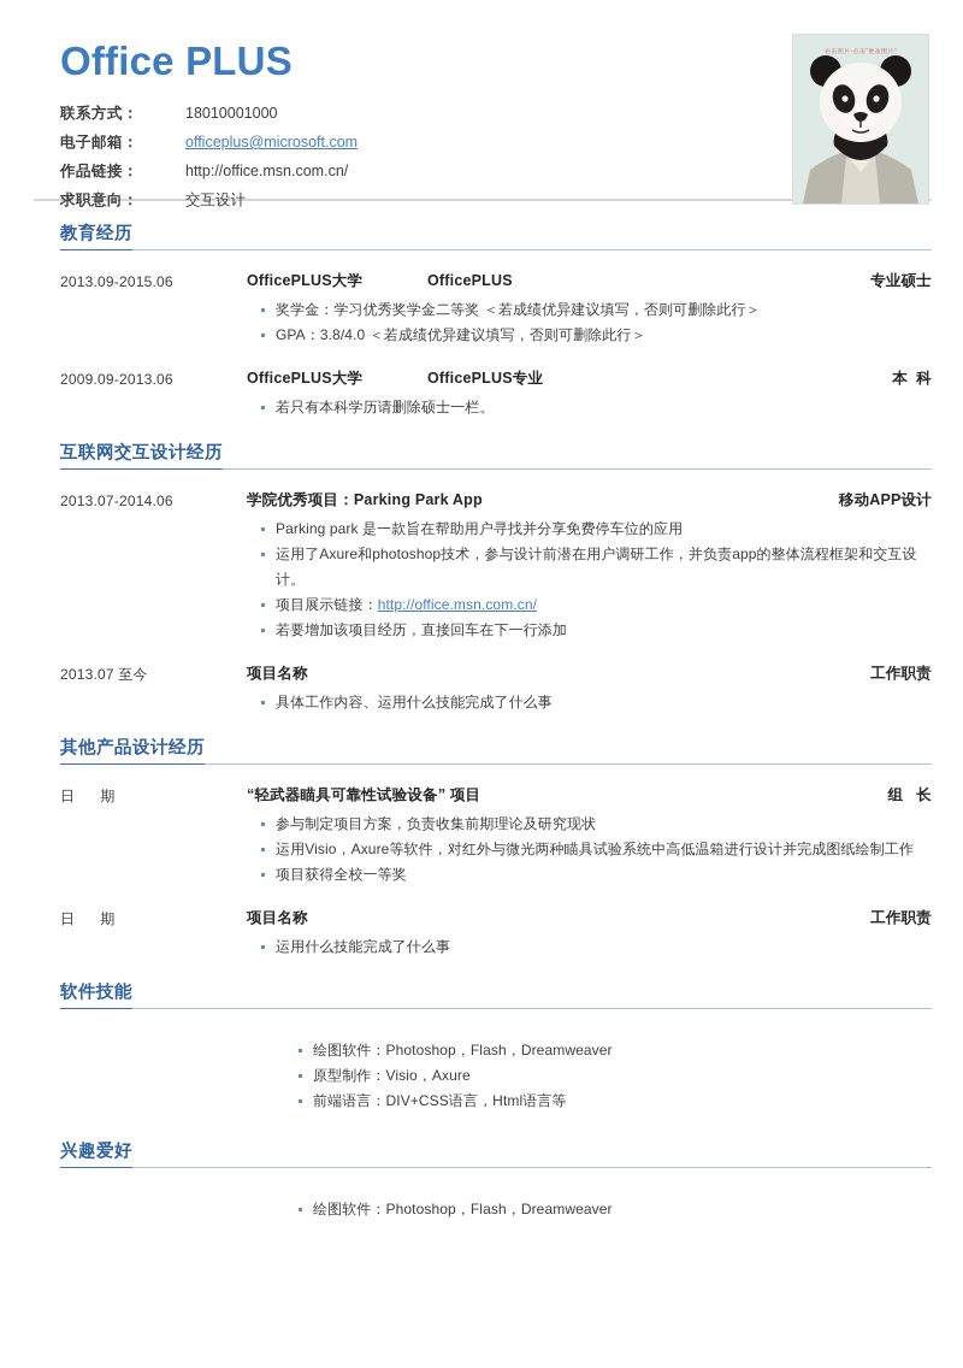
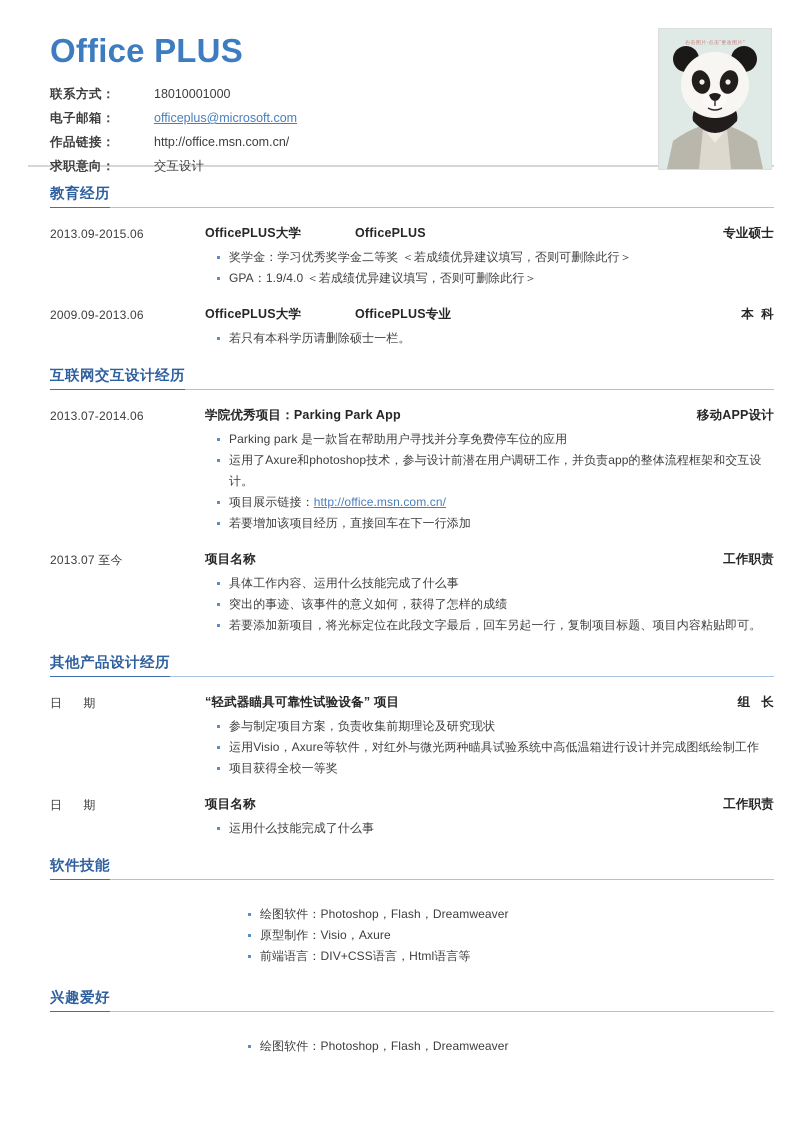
  Office PLUS
  联系方式：	18010001000
  电子邮箱：	officeplus@microsoft.com
  作品链接：	http://office.msn.com.cn/
  求职意向：	交互设计
  教育经历
  2013.09-2015.06
  OfficePLUS大学
  OfficePLUS
  专业硕士
  奖学金：学习优秀奖学金二等奖 ＜若成绩优异建议填写，否则可删除此行＞
- GPA：3.8/4.0 ＜若成绩优异建议填写，否则可删除此行＞
+ GPA：1.9/4.0 ＜若成绩优异建议填写，否则可删除此行＞
  2009.09-2013.06
  OfficePLUS大学
  OfficePLUS专业
  本 科
  若只有本科学历请删除硕士一栏。
  互联网交互设计经历
  2013.07-2014.06
  学院优秀项目：Parking Park App
  移动APP设计
  Parking park 是一款旨在帮助用户寻找并分享免费停车位的应用
  运用了Axure和photoshop技术，参与设计前潜在用户调研工作，并负责app的整体流程框架和交互设计。
  项目展示链接：http://office.msn.com.cn/
  若要增加该项目经历，直接回车在下一行添加
  2013.07 至今
  项目名称
  工作职责
  具体工作内容、运用什么技能完成了什么事
+ 突出的事迹、该事件的意义如何，获得了怎样的成绩
+ 若要添加新项目，将光标定位在此段文字最后，回车另起一行，复制项目标题、项目内容粘贴即可。
  其他产品设计经历
  日 期
  “轻武器瞄具可靠性试验设备” 项目
  组 长
  参与制定项目方案，负责收集前期理论及研究现状
  运用Visio，Axure等软件，对红外与微光两种瞄具试验系统中高低温箱进行设计并完成图纸绘制工作
  项目获得全校一等奖
  日 期
  项目名称
  工作职责
  运用什么技能完成了什么事
  软件技能
  绘图软件：Photoshop，Flash，Dreamweaver
  原型制作：Visio，Axure
  前端语言：DIV+CSS语言，Html语言等
  兴趣爱好
  绘图软件：Photoshop，Flash，Dreamweaver
